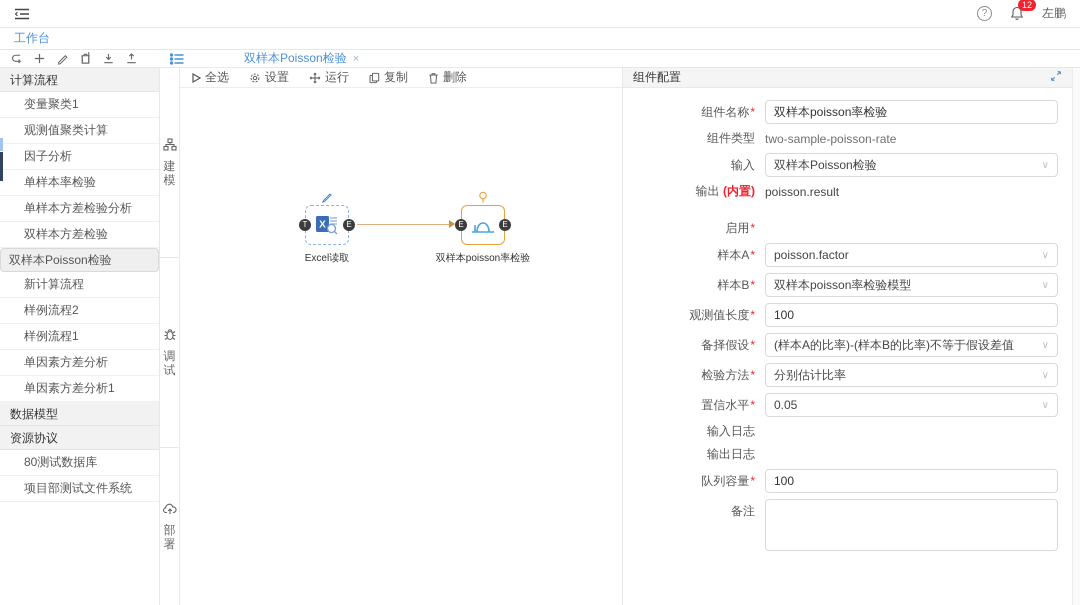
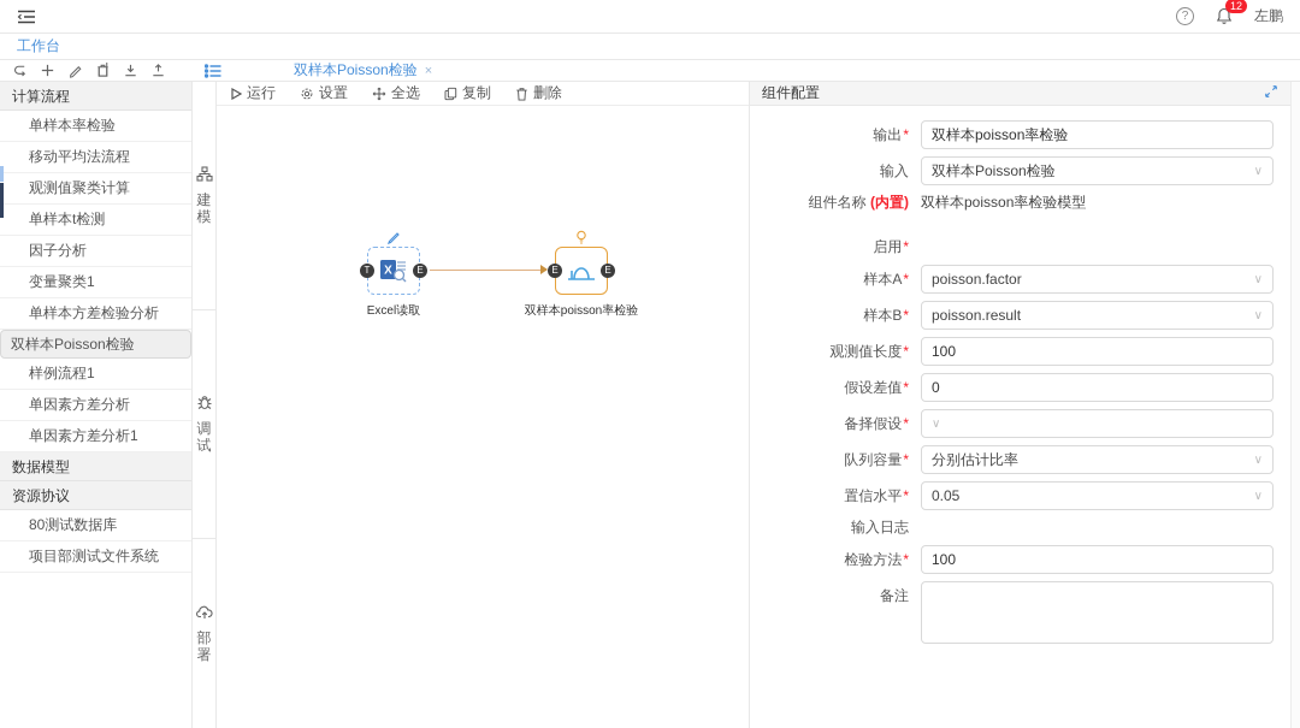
  ?
  12
  左鹏
  工作台
  双样本Poisson检验
  ×
  计算流程
- 变量聚类1
+ 单样本率检验
+ 移动平均法流程
  观测值聚类计算
+ 单样本t检测
  因子分析
- 单样本率检验
+ 变量聚类1
  单样本方差检验分析
- 双样本方差检验
  双样本Poisson检验
- 新计算流程
- 样例流程2
  样例流程1
  单因素方差分析
  单因素方差分析1
  数据模型
  资源协议
  80测试数据库
  项目部测试文件系统
  建模
  调试
  部署
- 全选
+ 运行
  设置
- 运行
+ 全选
  复制
  删除
  X
  T
  E
  Excel读取
  E
  E
  双样本poisson率检验
  组件配置
- 组件名称*
+ 输出*
  双样本poisson率检验
- 组件类型
- two-sample-poisson-rate
  输入
  双样本Poisson检验
  ∨
- 输出 (内置)
+ 组件名称 (内置)
- poisson.result
+ 双样本poisson率检验模型
  启用*
  样本A*
  poisson.factor
  ∨
  样本B*
- 双样本poisson率检验模型
+ poisson.result
  ∨
  观测值长度*
  100
+ 假设差值*
+ 0
  备择假设*
- (样本A的比率)-(样本B的比率)不等于假设差值
  ∨
- 检验方法*
+ 队列容量*
  分别估计比率
  ∨
  置信水平*
  0.05
  ∨
  输入日志
- 输出日志
- 队列容量*
+ 检验方法*
  100
  备注
